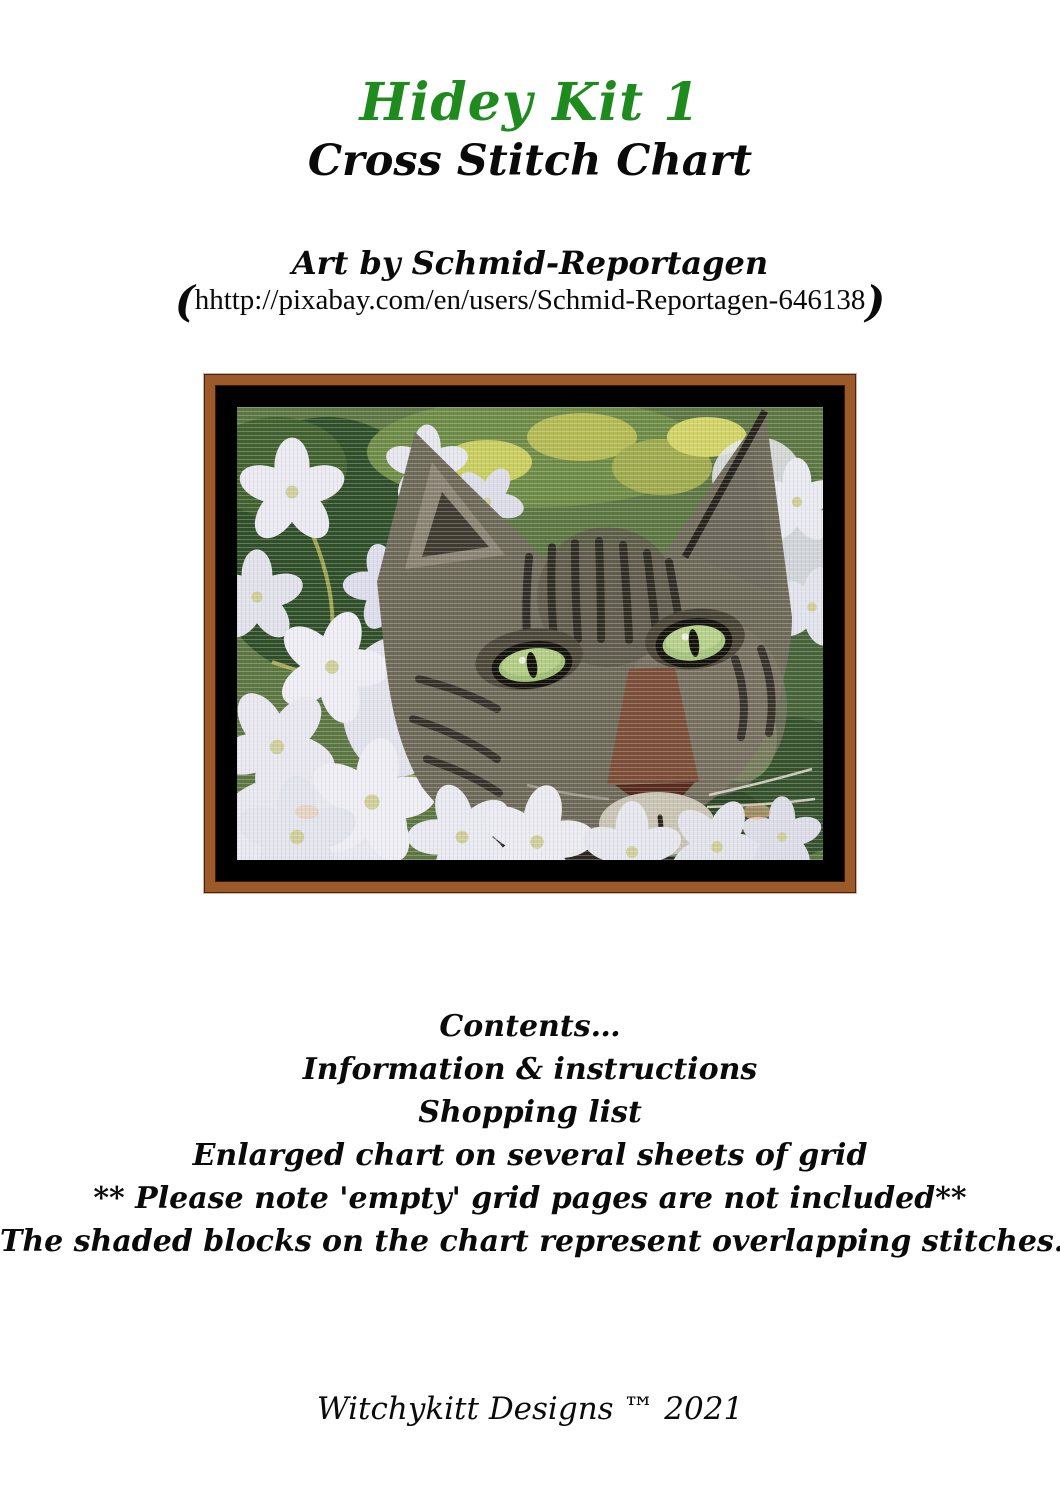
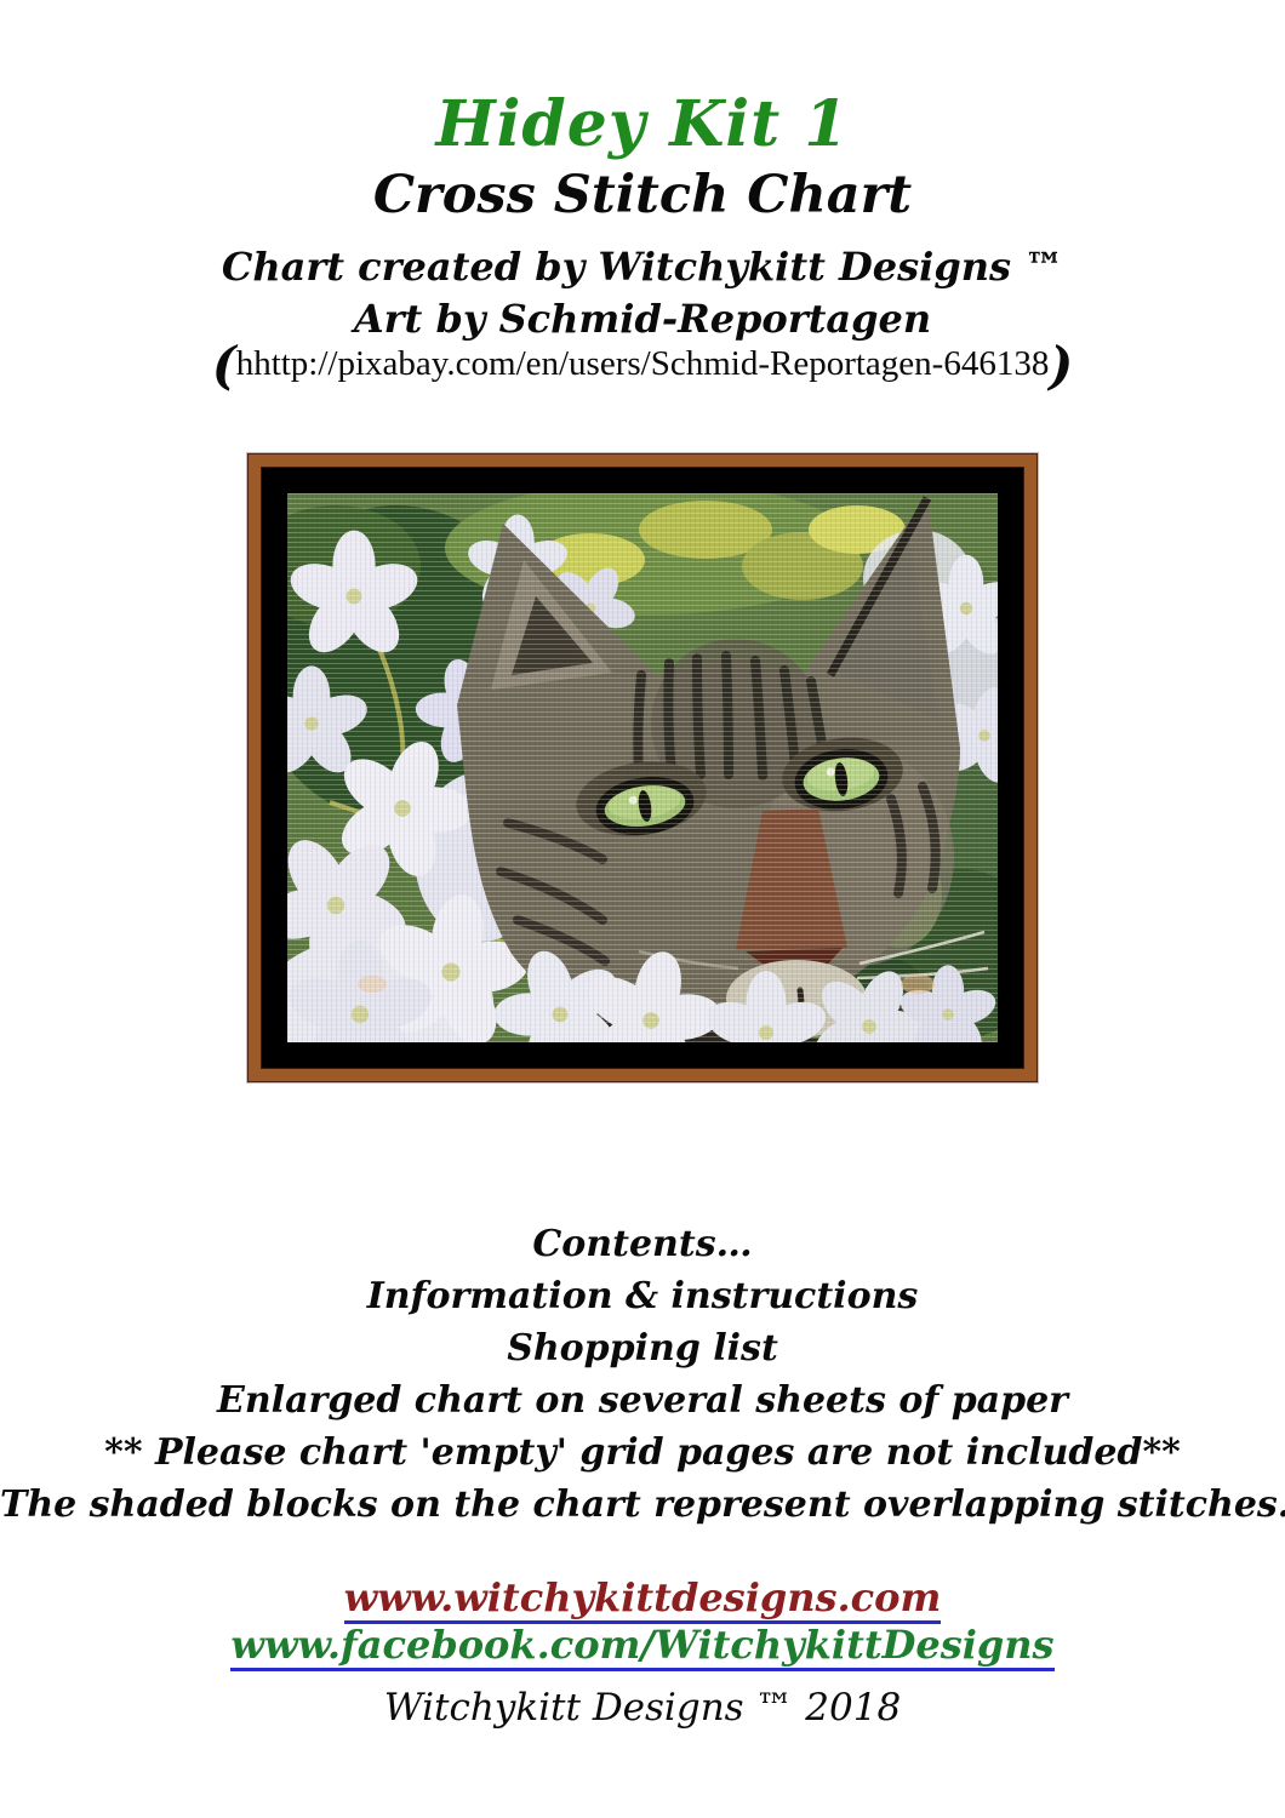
  Hidey Kit 1
  Cross Stitch Chart
+ Chart created by Witchykitt Designs ™
  Art by Schmid-Reportagen
  (hhttp://pixabay.com/en/users/Schmid-Reportagen-646138)
  Contents…
  Information & instructions
  Shopping list
- Enlarged chart on several sheets of grid
+ Enlarged chart on several sheets of paper
- ** Please note 'empty' grid pages are not included**
+ ** Please chart 'empty' grid pages are not included**
  The shaded blocks on the chart represent overlapping stitches.
+ www.witchykittdesigns.com
+ www.facebook.com/WitchykittDesigns
- Witchykitt Designs ™ 2021
+ Witchykitt Designs ™ 2018
